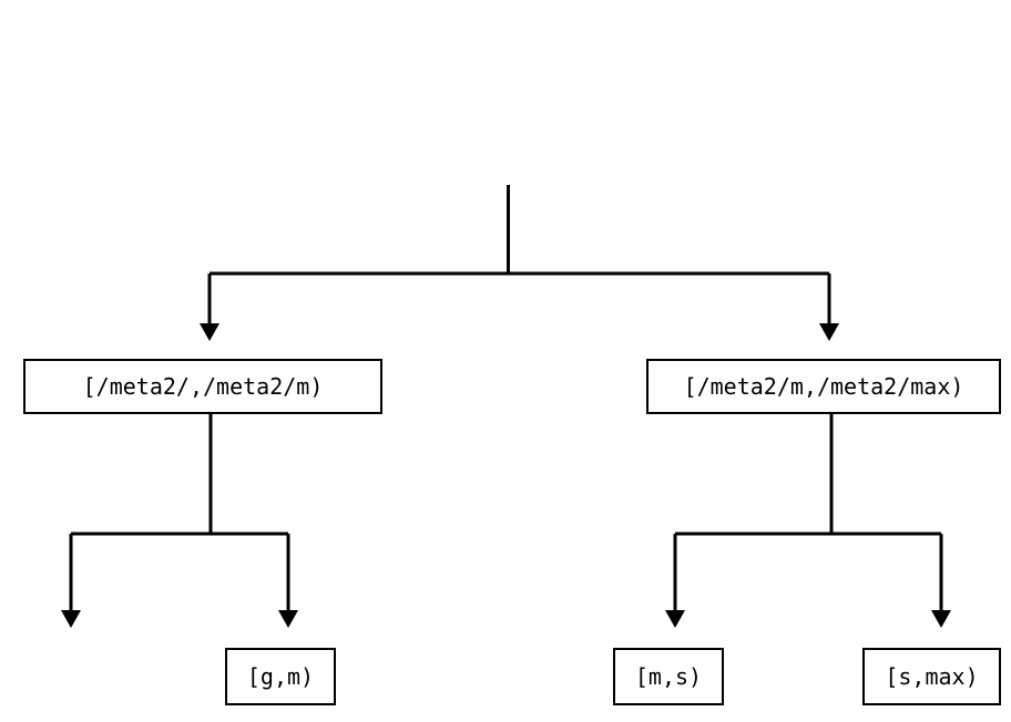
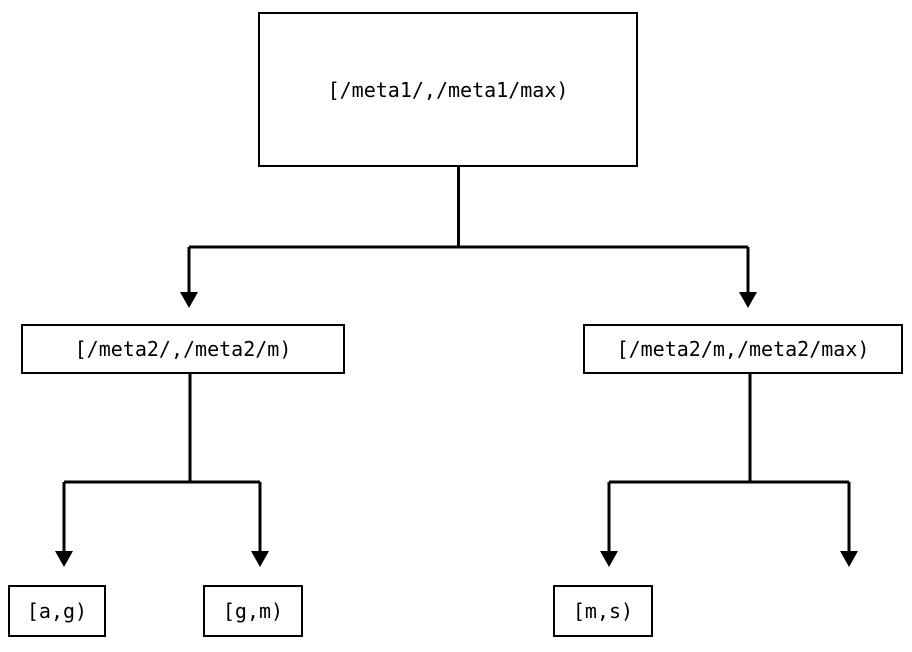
+ [/meta1/,/meta1/max)
  [/meta2/,/meta2/m)
  [/meta2/m,/meta2/max)
+ [a,g)
  [g,m)
  [m,s)
- [s,max)
